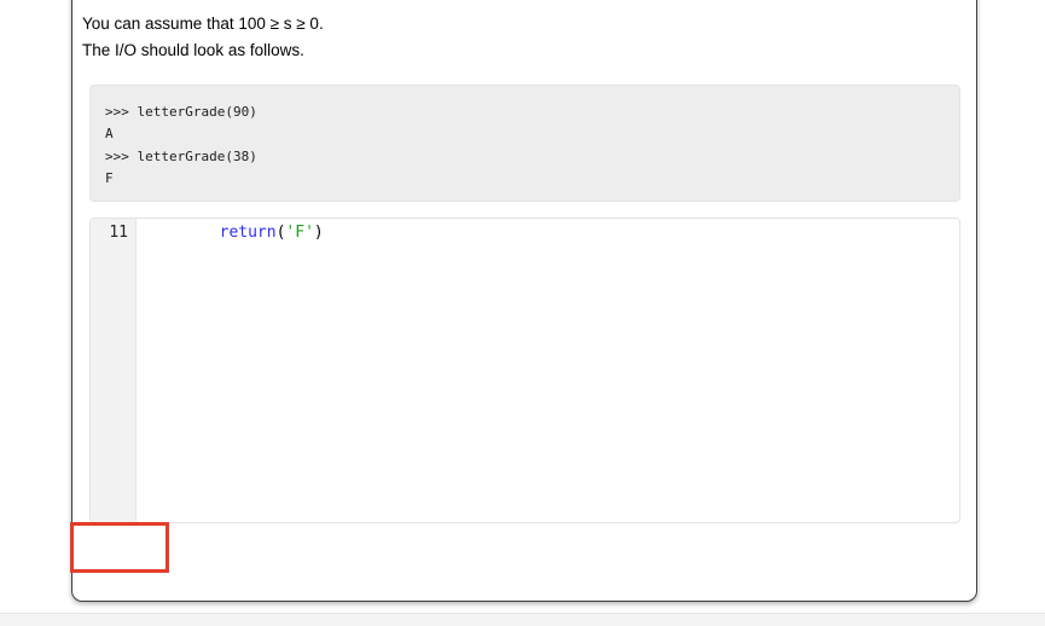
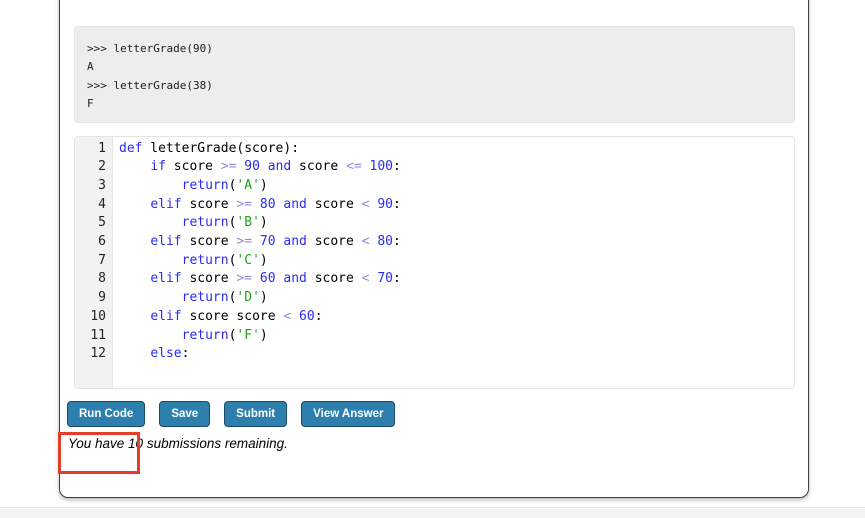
- You can assume that 100 ≥ s ≥ 0.
- The I/O should look as follows.
  >>> letterGrade(90)
  A
  >>> letterGrade(38)
  F
+ 1
+ def letterGrade(score):
+ 2
+ if score >= 90 and score <= 100:
+ 3
+ return('A')
+ 4
+ elif score >= 80 and score < 90:
+ 5
+ return('B')
+ 6
+ elif score >= 70 and score < 80:
+ 7
+ return('C')
+ 8
+ elif score >= 60 and score < 70:
+ 9
+ return('D')
+ 10
+ elif score score < 60:
  11
  return('F')
+ 12
+ else:
+ Run Code
+ Save
+ Submit
+ View Answer
+ You have 10 submissions remaining.
